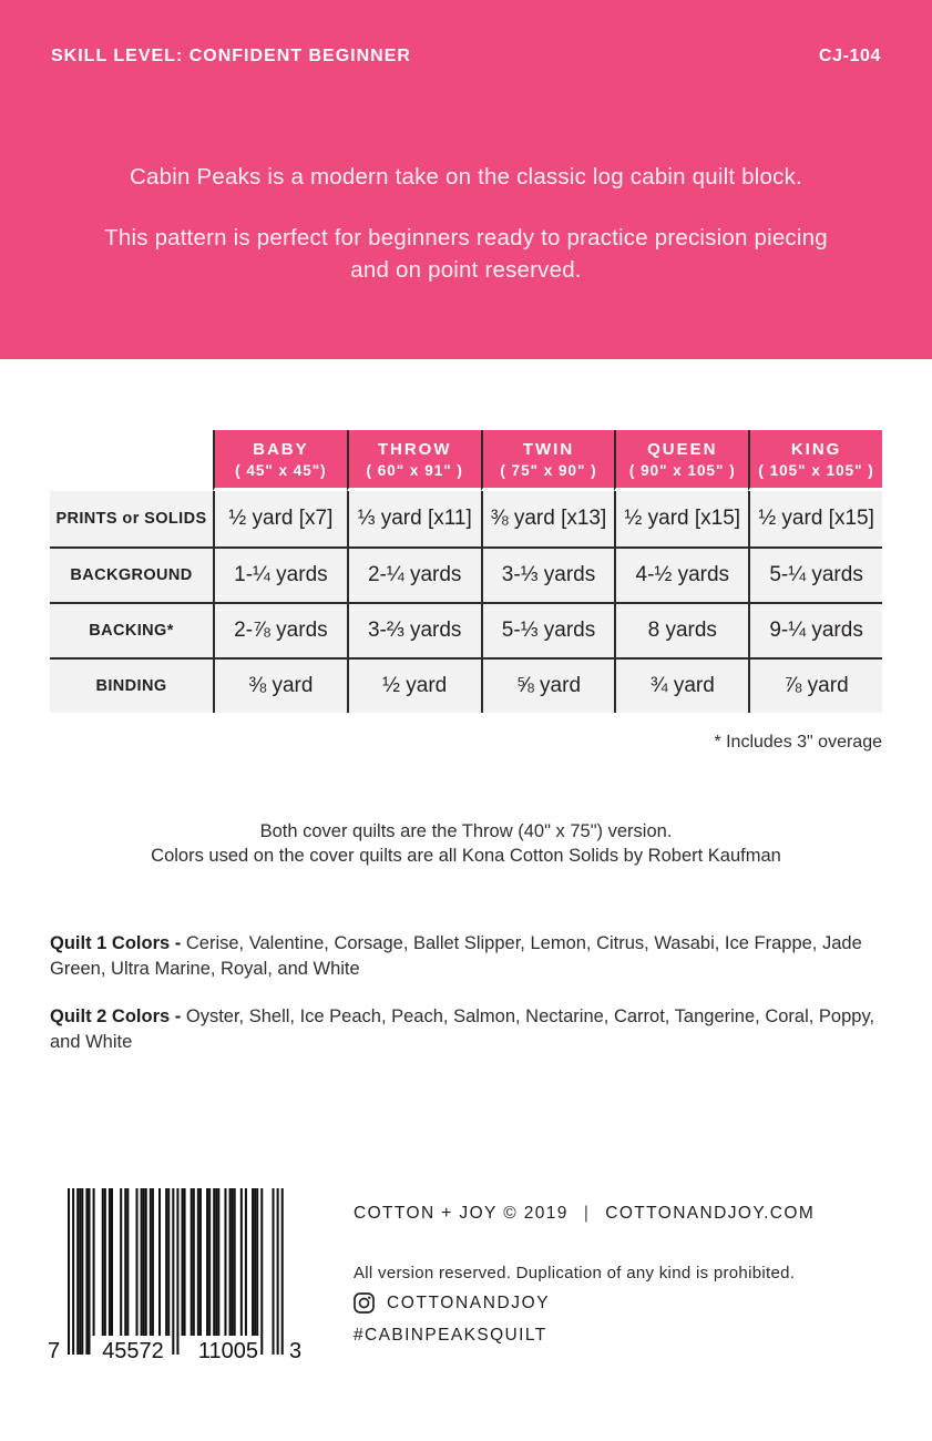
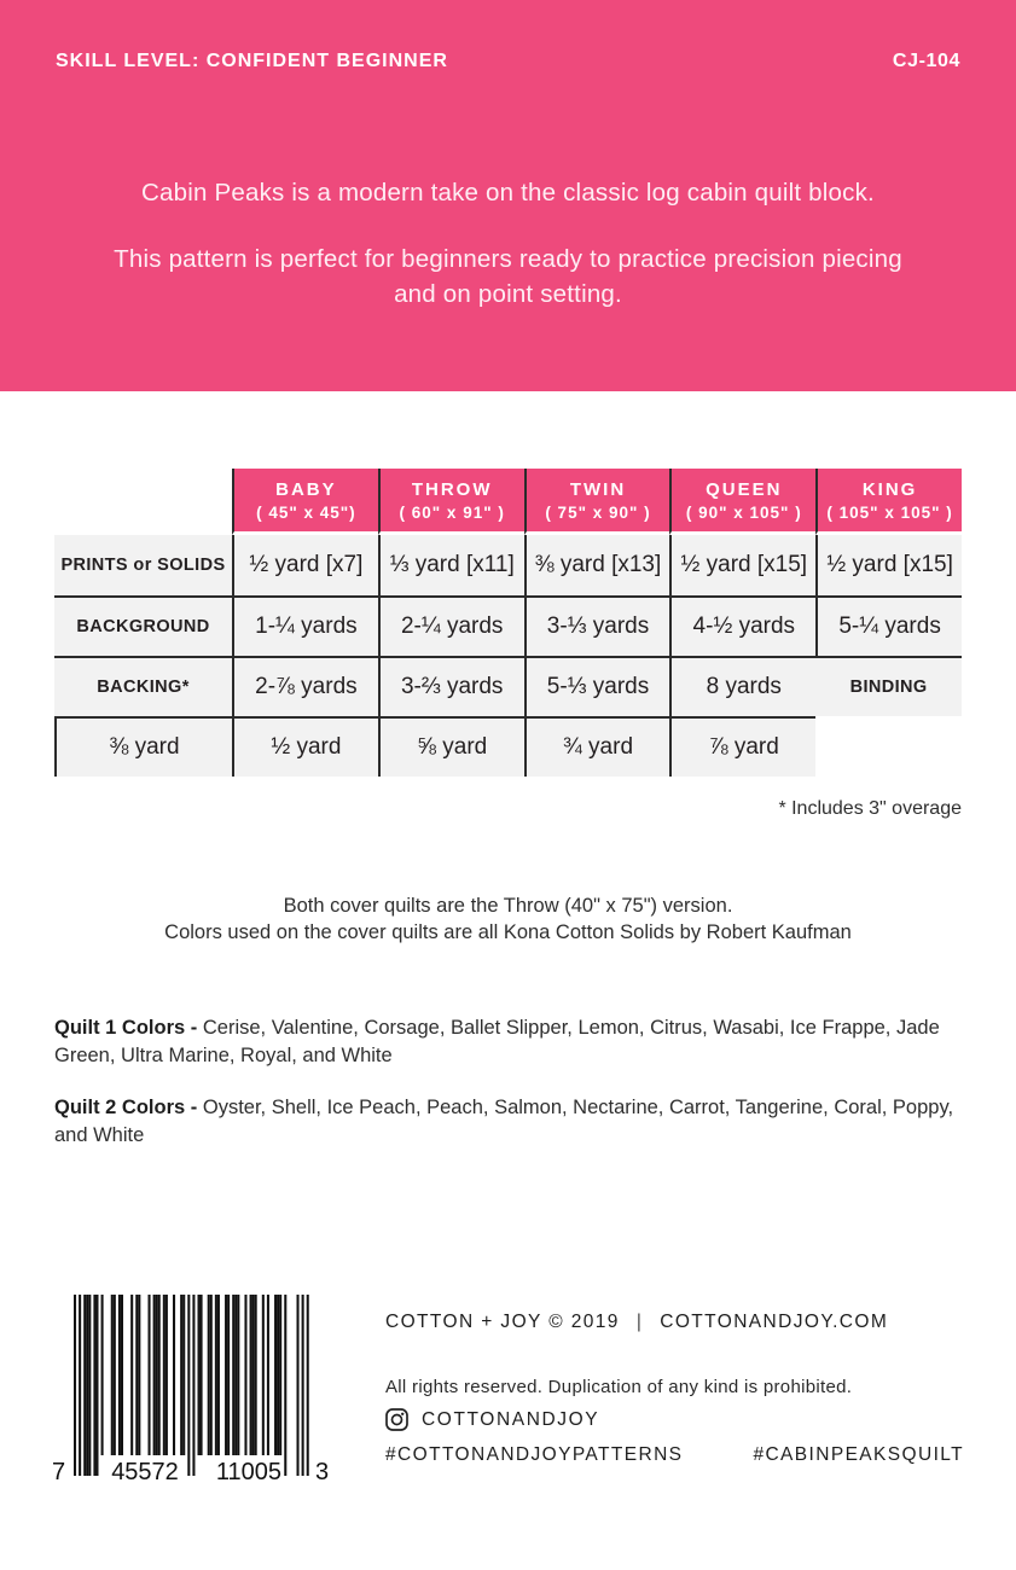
  SKILL LEVEL: CONFIDENT BEGINNER
  CJ-104
  Cabin Peaks is a modern take on the classic log cabin quilt block.
- This pattern is perfect for beginners ready to practice precision piecing and on point reserved.
+ This pattern is perfect for beginners ready to practice precision piecing and on point setting.
  BABY
  ( 45" x 45")
  THROW
  ( 60" x 91" )
  TWIN
  ( 75" x 90" )
  QUEEN
  ( 90" x 105" )
  KING
  ( 105" x 105" )
  PRINTS or SOLIDS
  ½ yard [x7]
  ⅓ yard [x11]
  ⅜ yard [x13]
  ½ yard [x15]
  ½ yard [x15]
  BACKGROUND
  1-¼ yards
  2-¼ yards
  3-⅓ yards
  4-½ yards
  5-¼ yards
  BACKING*
  2-⅞ yards
  3-⅔ yards
  5-⅓ yards
  8 yards
- 9-¼ yards
  BINDING
  ⅜ yard
  ½ yard
  ⅝ yard
  ¾ yard
  ⅞ yard
  * Includes 3" overage
  Both cover quilts are the Throw (40" x 75") version.
  Colors used on the cover quilts are all Kona Cotton Solids by Robert Kaufman
  Quilt 1 Colors - Cerise, Valentine, Corsage, Ballet Slipper, Lemon, Citrus, Wasabi, Ice Frappe, Jade Green, Ultra Marine, Royal, and White
  Quilt 2 Colors - Oyster, Shell, Ice Peach, Peach, Salmon, Nectarine, Carrot, Tangerine, Coral, Poppy, and White
  7
  45572
  11005
  3
  COTTON + JOY © 2019
  |
  COTTONANDJOY.COM
- All version reserved. Duplication of any kind is prohibited.
+ All rights reserved. Duplication of any kind is prohibited.
  COTTONANDJOY
+ #COTTONANDJOYPATTERNS
  #CABINPEAKSQUILT
